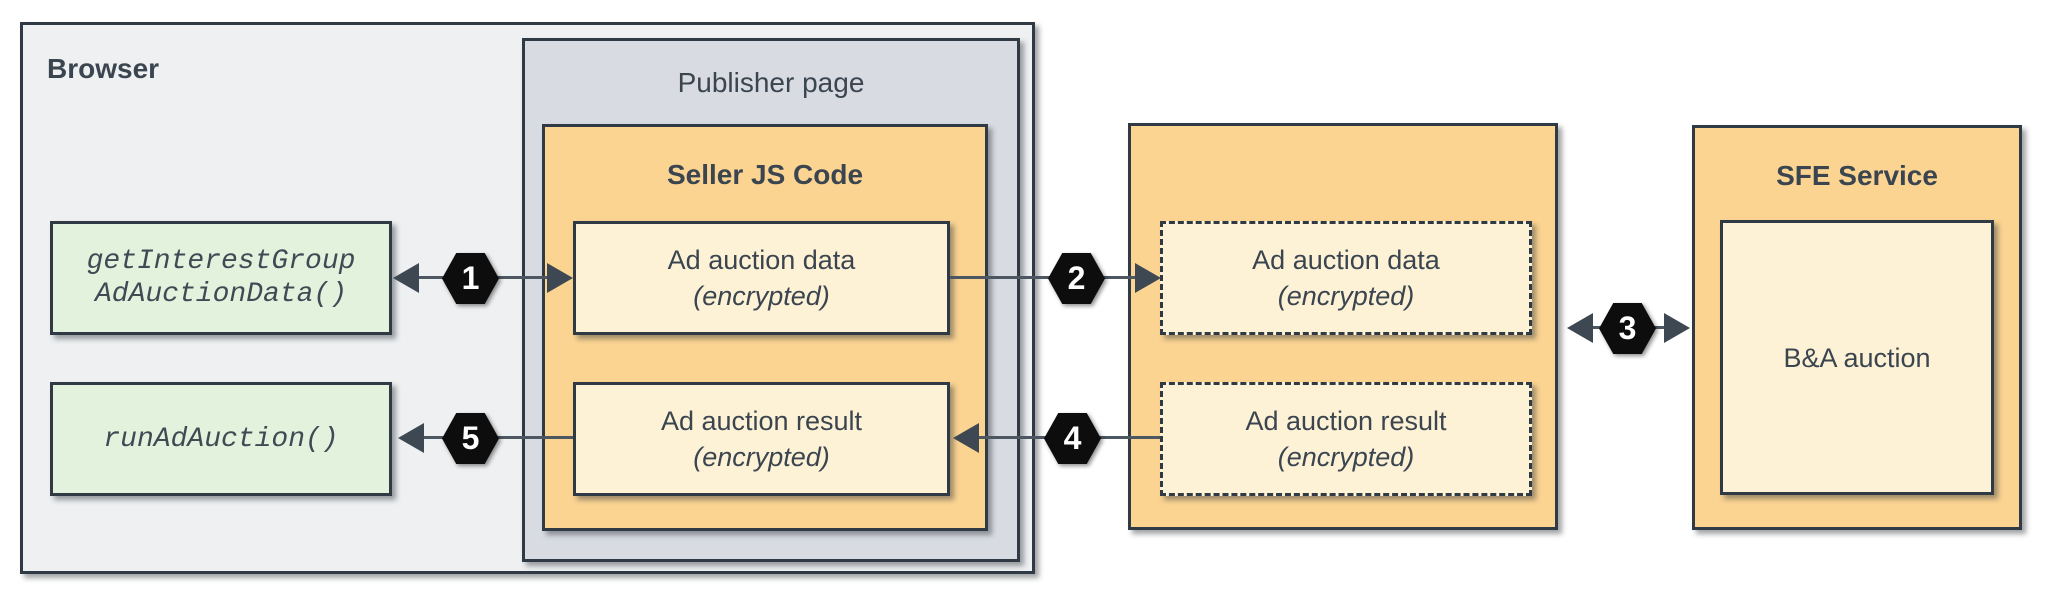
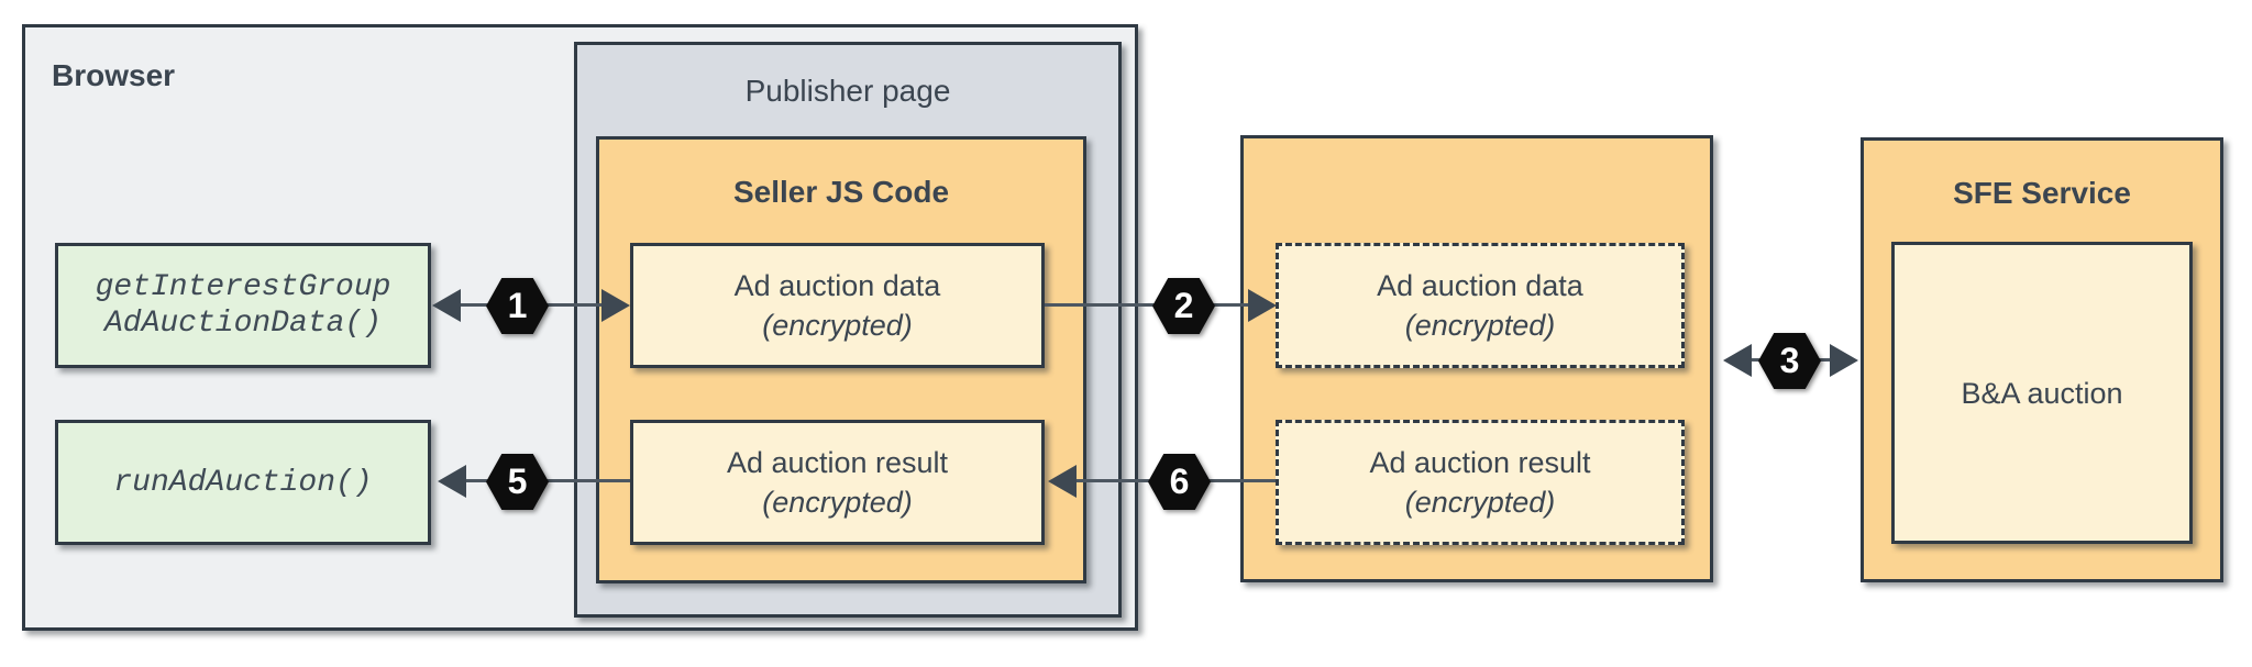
  Browser
  getInterestGroup
  AdAuctionData()
  runAdAuction()
  Publisher page
  Seller JS Code
  Ad auction data
  (encrypted)
  Ad auction result
  (encrypted)
  Ad auction data
  (encrypted)
  Ad auction result
  (encrypted)
  SFE Service
  B&A auction
  1
  2
  3
- 4
+ 6
  5
